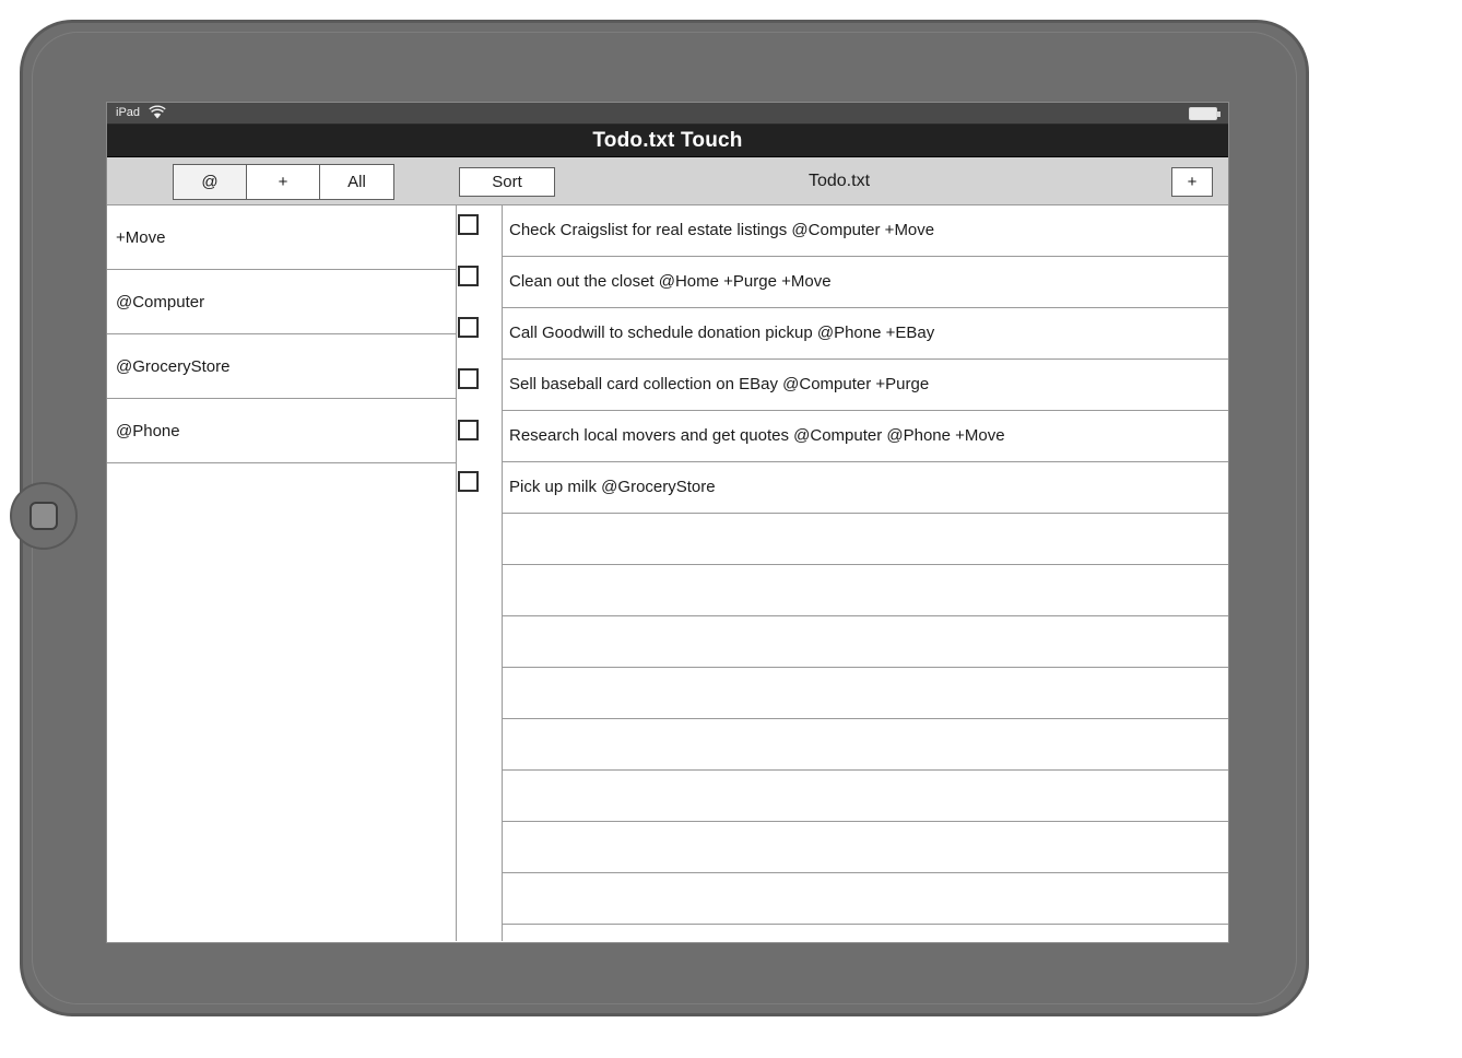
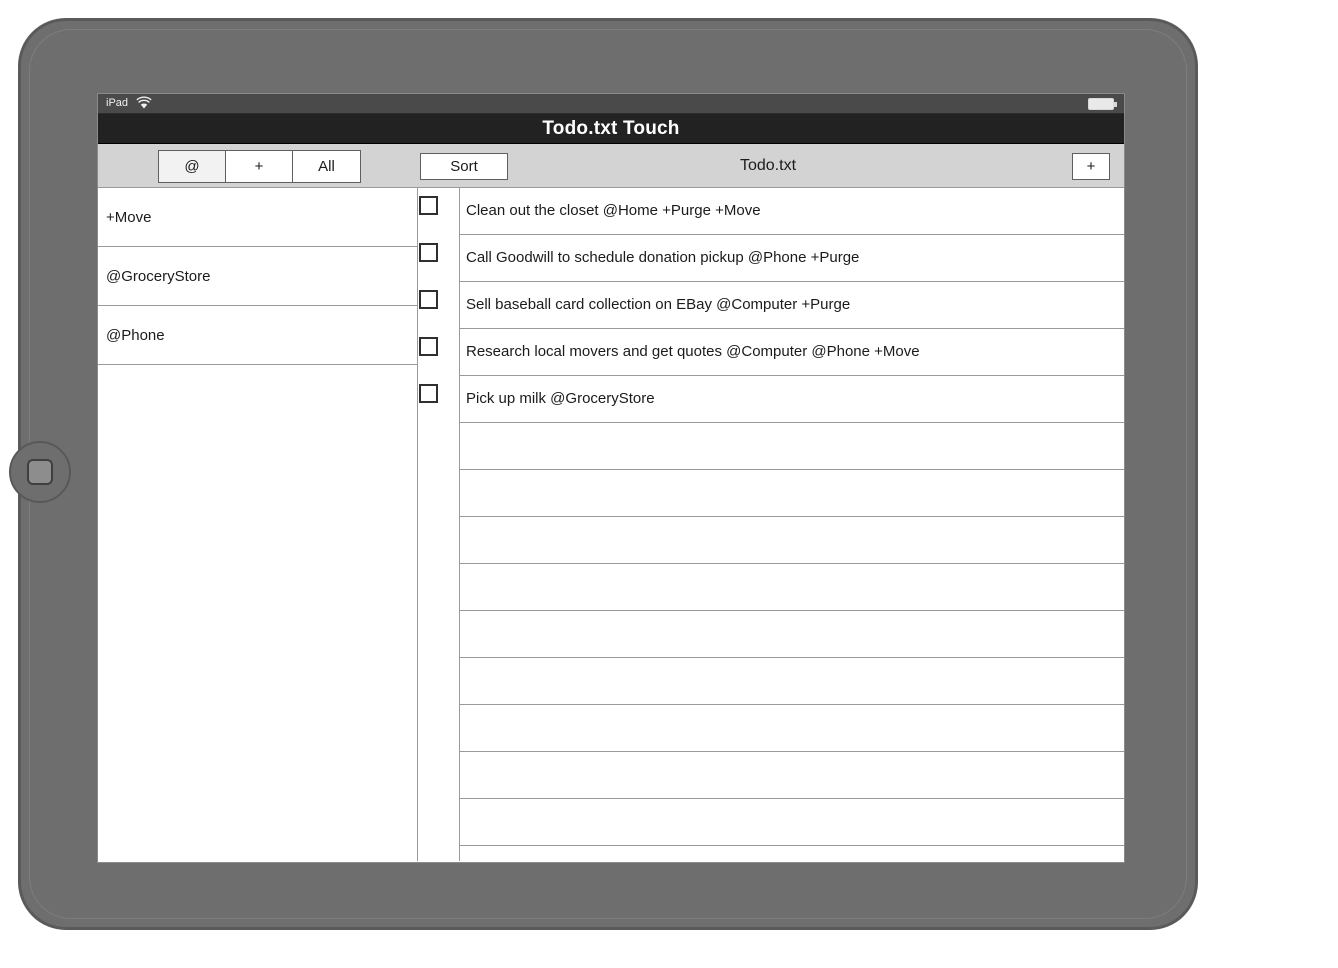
  iPad
  Todo.txt Touch
  @
  +
  All
  Sort
  Todo.txt
  +
  +Move
- @Computer
  @GroceryStore
  @Phone
- Check Craigslist for real estate listings @Computer +Move
  Clean out the closet @Home +Purge +Move
- Call Goodwill to schedule donation pickup @Phone +EBay
+ Call Goodwill to schedule donation pickup @Phone +Purge
  Sell baseball card collection on EBay @Computer +Purge
  Research local movers and get quotes @Computer @Phone +Move
  Pick up milk @GroceryStore
